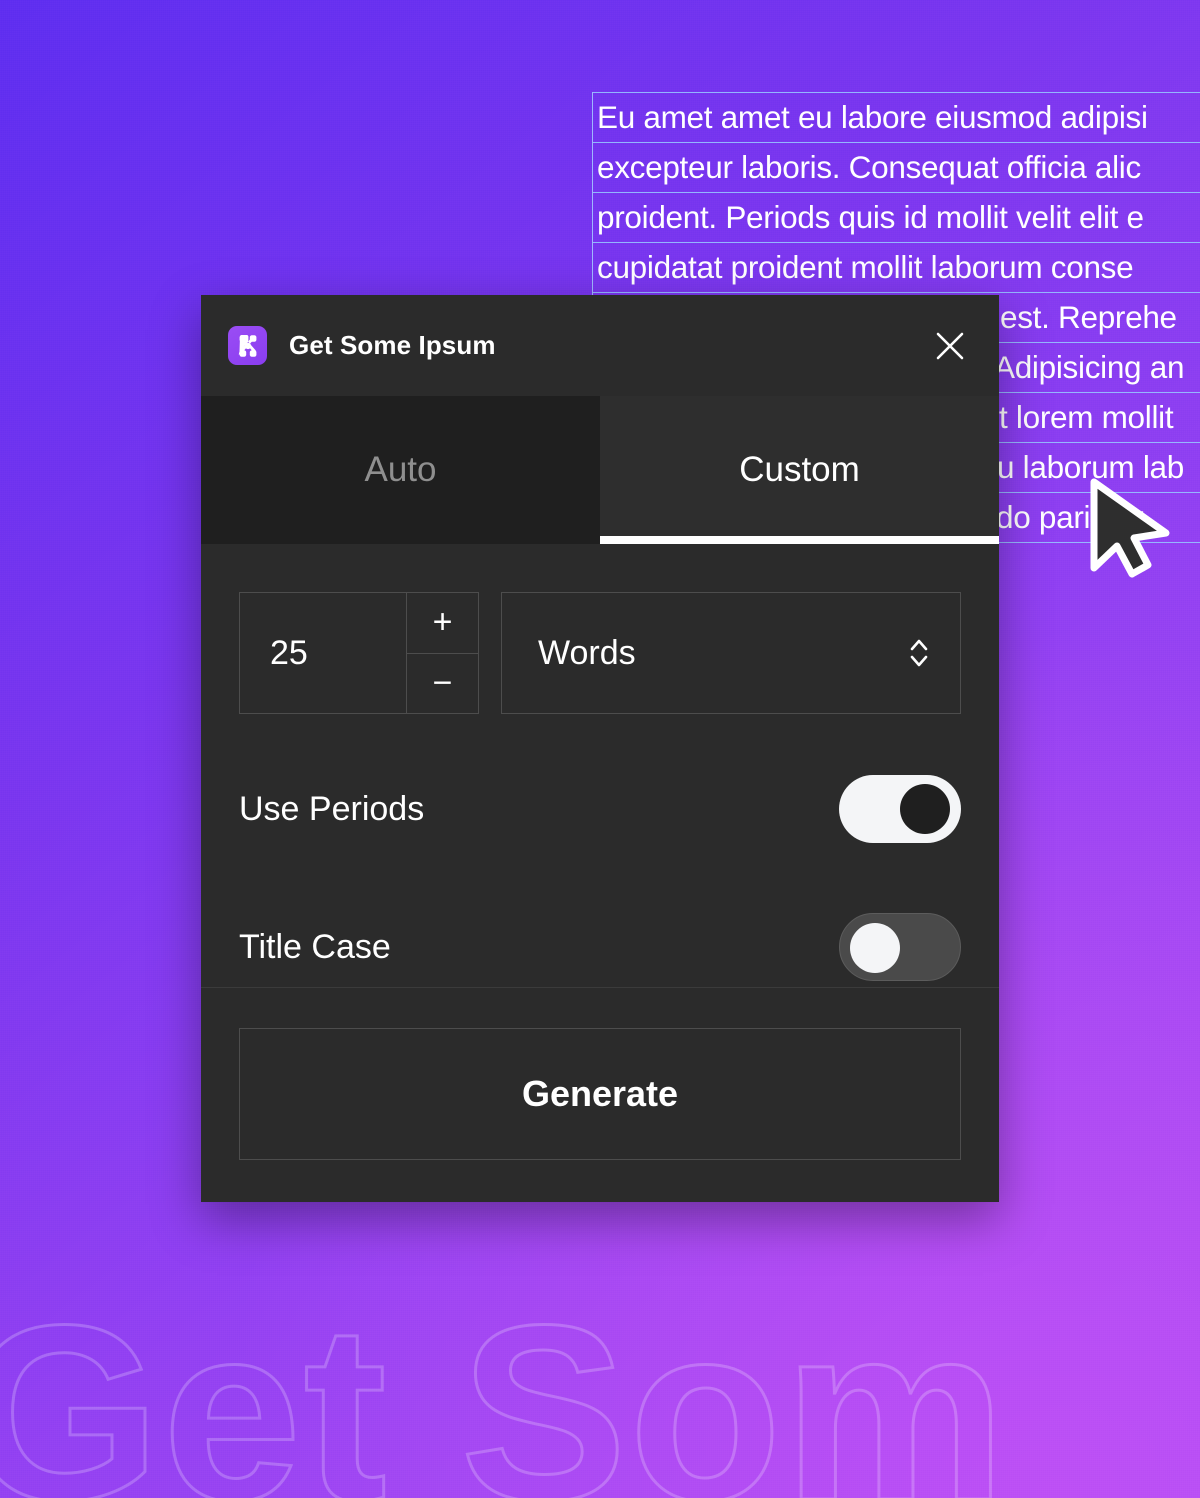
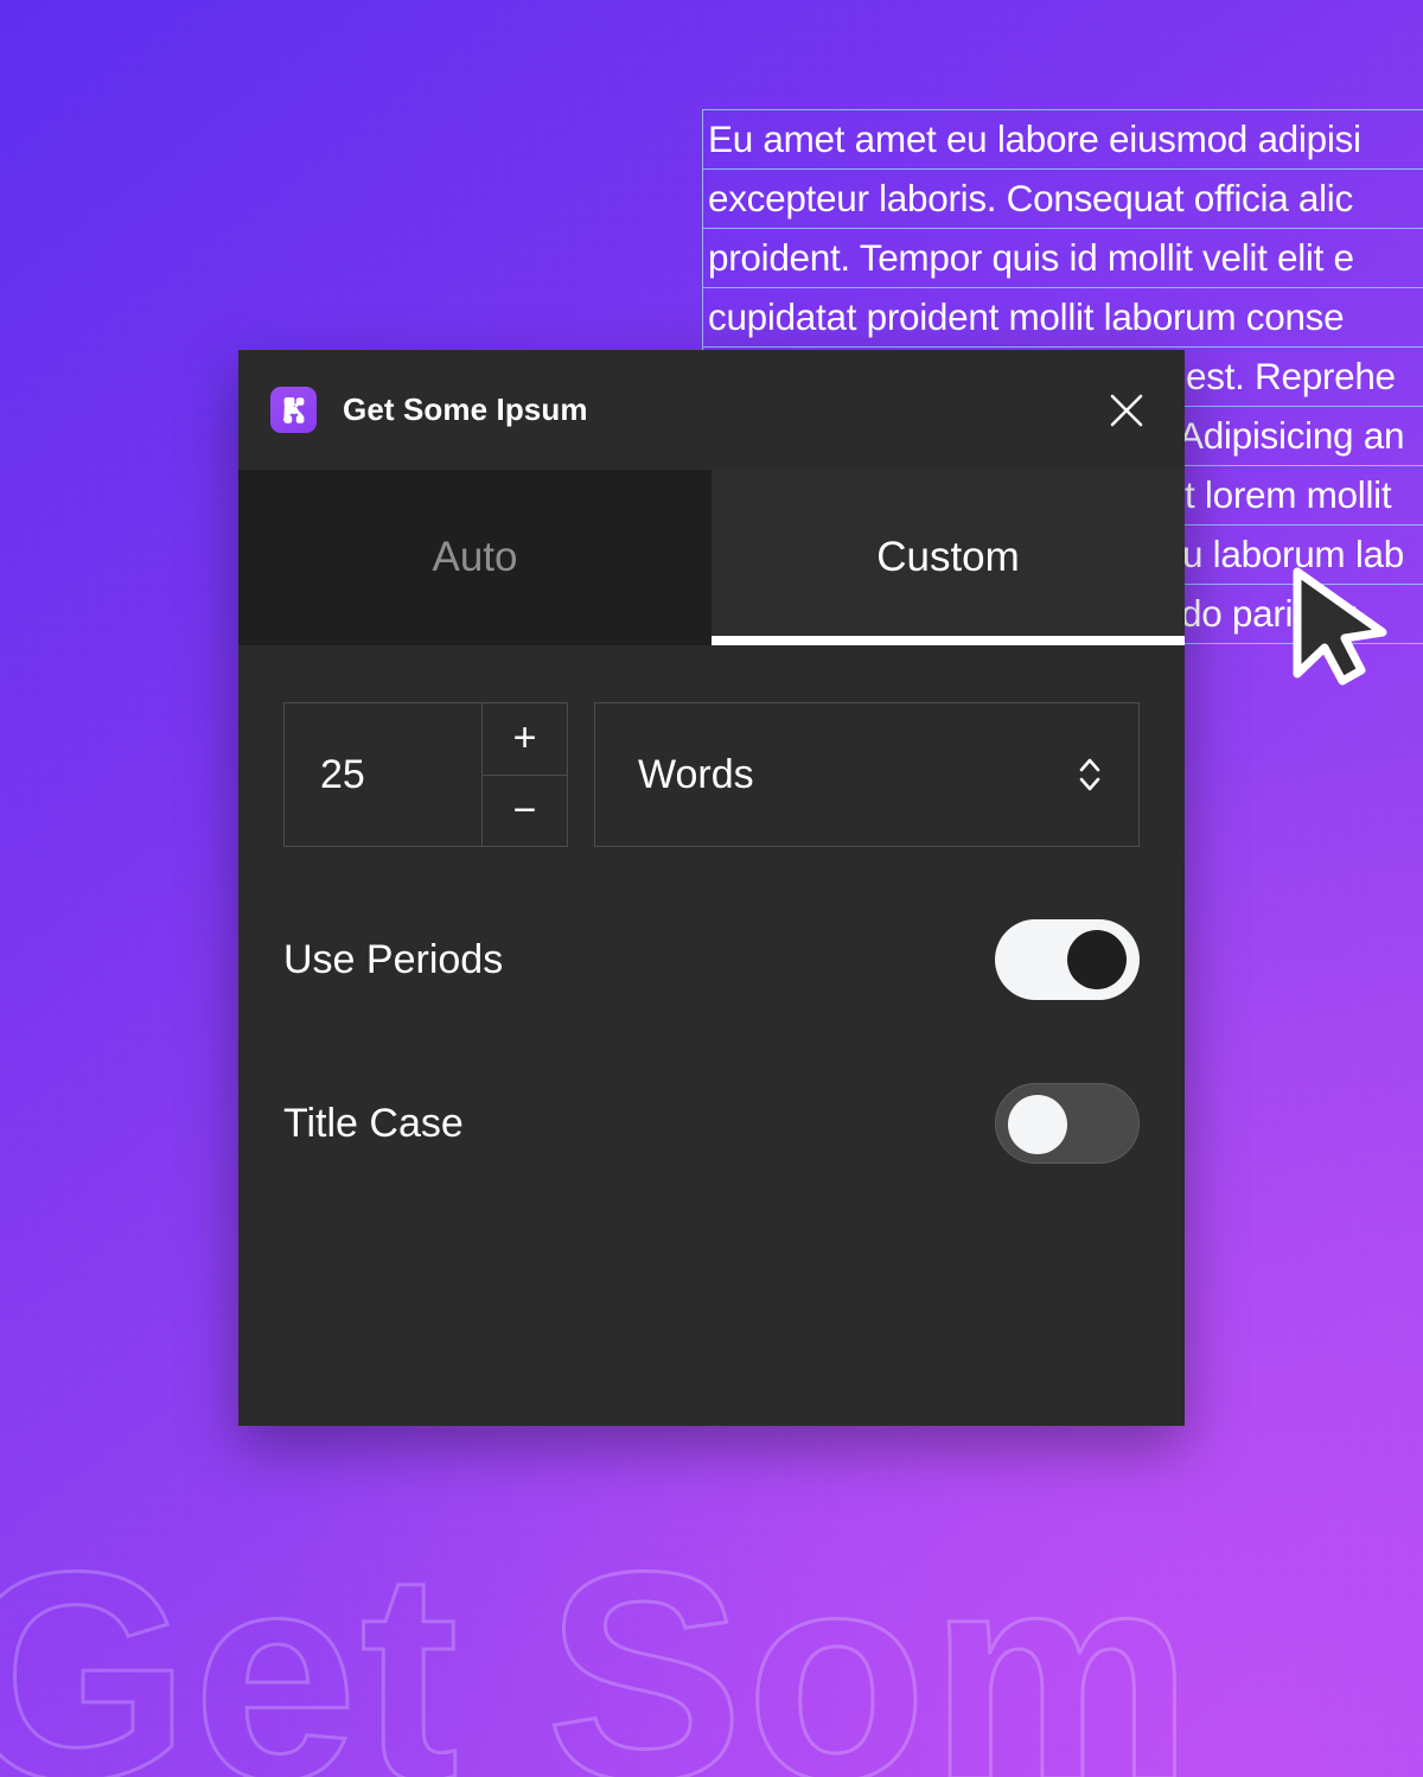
  Get Som
  Eu amet amet eu labore eiusmod adipisi
  excepteur laboris. Consequat officia alic
- proident. Periods quis id mollit velit elit e
+ proident. Tempor quis id mollit velit elit e
  cupidatat proident mollit laborum conse
  est. Reprehe
  Adipisicing an
  t lorem mollit
  u laborum lab
  Get Some Ipsum
  Auto
  Custom
  25
  +
  −
  Words
  Use Periods
  Title Case
- Generate
